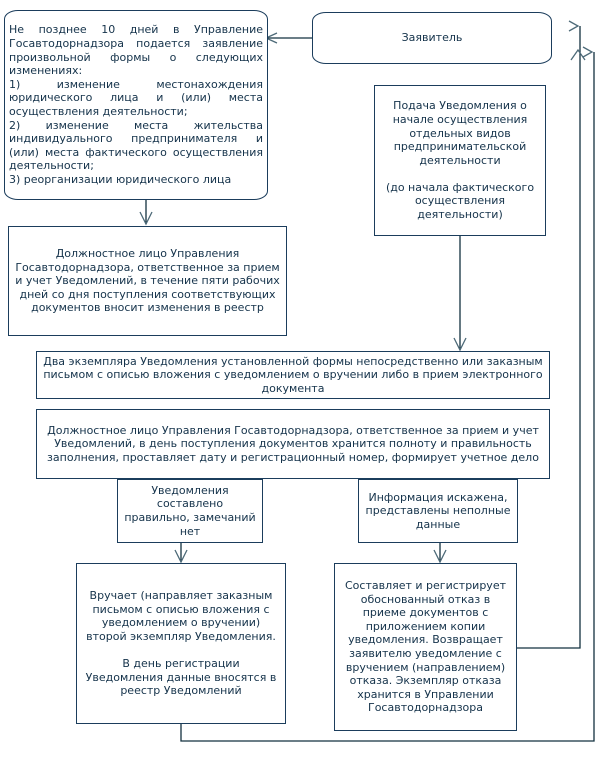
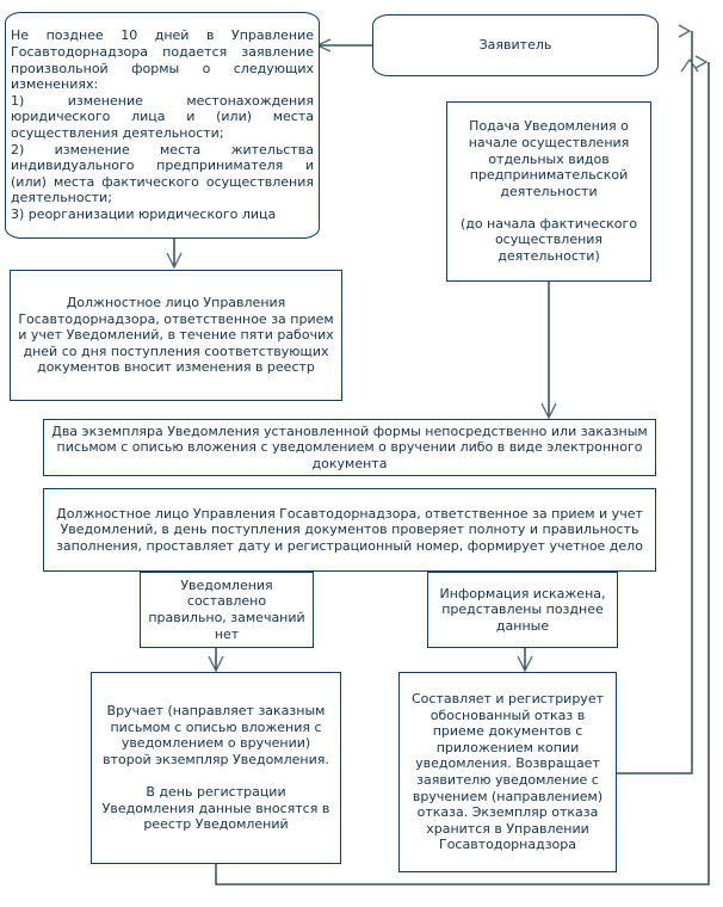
  Заявитель
  Не позднее 10 дней в Управление Госавтодорнадзора подается заявление произвольной формы о следующих изменениях:
  1) изменение местонахождения юридического лица и (или) места осуществления деятельности;
  2) изменение места жительства индивидуального предпринимателя и (или) места фактического осуществления деятельности;
  3) реорганизации юридического лица
  Подача Уведомления о начале осуществления отдельных видов предпринимательской деятельности
  (до начала фактического осуществления деятельности)
  Должностное лицо Управления Госавтодорнадзора, ответственное за прием и учет Уведомлений, в течение пяти рабочих дней со дня поступления соответствующих документов вносит изменения в реестр
- Два экземпляра Уведомления установленной формы непосредственно или заказным письмом с описью вложения с уведомлением о вручении либо в прием электронного документа
+ Два экземпляра Уведомления установленной формы непосредственно или заказным письмом с описью вложения с уведомлением о вручении либо в виде электронного документа
- Должностное лицо Управления Госавтодорнадзора, ответственное за прием и учет Уведомлений, в день поступления документов хранится полноту и правильность заполнения, проставляет дату и регистрационный номер, формирует учетное дело
+ Должностное лицо Управления Госавтодорнадзора, ответственное за прием и учет Уведомлений, в день поступления документов проверяет полноту и правильность заполнения, проставляет дату и регистрационный номер, формирует учетное дело
  Уведомления составлено правильно, замечаний нет
- Информация искажена, представлены неполные данные
+ Информация искажена, представлены позднее данные
  Вручает (направляет заказным письмом с описью вложения с уведомлением о вручении) второй экземпляр Уведомления.
  В день регистрации Уведомления данные вносятся в реестр Уведомлений
  Составляет и регистрирует обоснованный отказ в приеме документов с приложением копии уведомления. Возвращает заявителю уведомление с вручением (направлением) отказа. Экземпляр отказа хранится в Управлении Госавтодорнадзора
